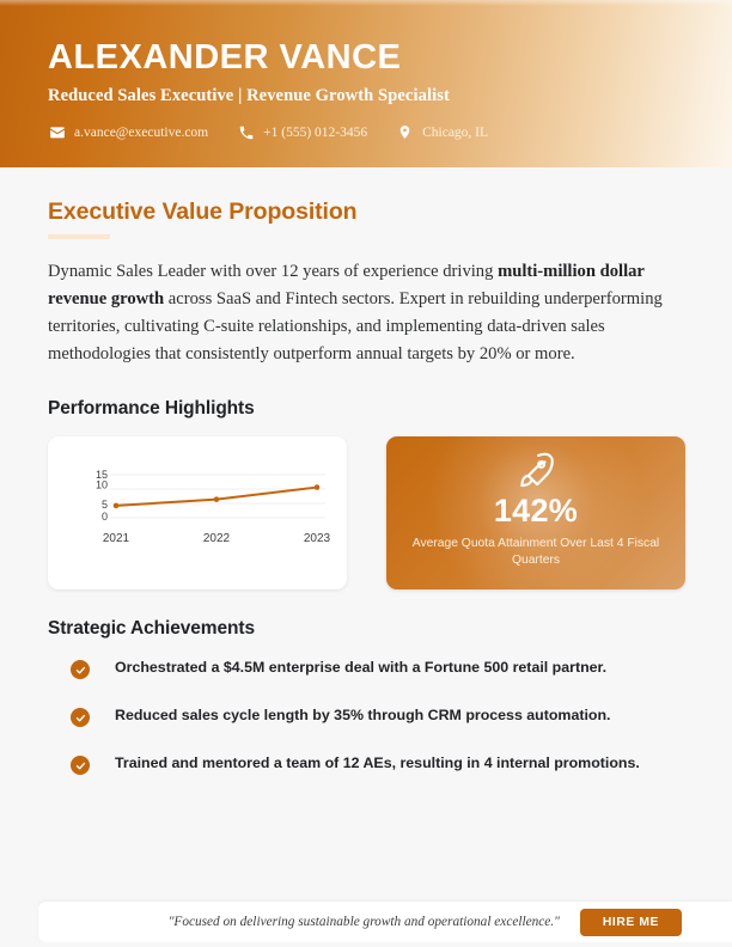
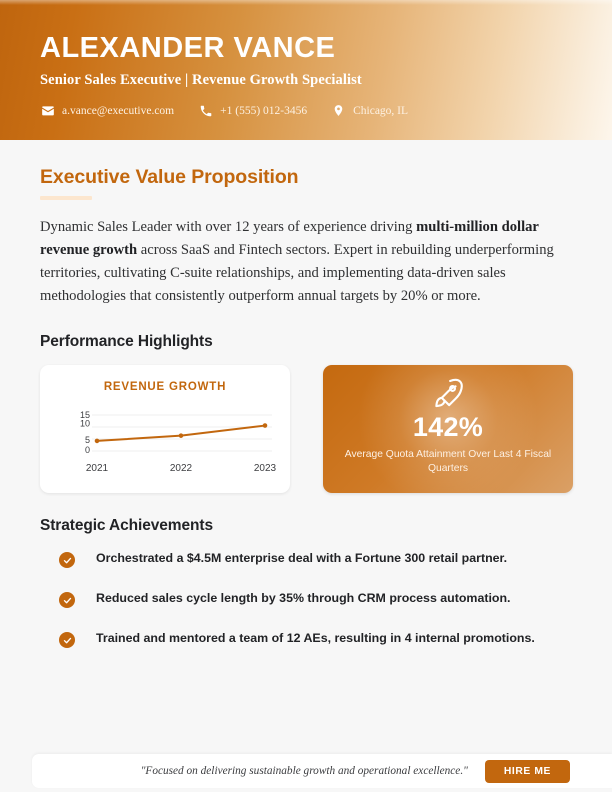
  ALEXANDER VANCE
- Reduced Sales Executive | Revenue Growth Specialist
+ Senior Sales Executive | Revenue Growth Specialist
  a.vance@executive.com
  +1 (555) 012-3456
  Chicago, IL
  Executive Value Proposition
  Dynamic Sales Leader with over 12 years of experience driving multi-million dollar revenue growth across SaaS and Fintech sectors. Expert in rebuilding underperforming territories, cultivating C-suite relationships, and implementing data-driven sales methodologies that consistently outperform annual targets by 20% or more.
  Performance Highlights
+ REVENUE GROWTH
  15
  10
  5
  0
  2021
  2022
  2023
  142%
  Average Quota Attainment Over Last 4 Fiscal Quarters
  Strategic Achievements
- Orchestrated a $4.5M enterprise deal with a Fortune 500 retail partner.
+ Orchestrated a $4.5M enterprise deal with a Fortune 300 retail partner.
  Reduced sales cycle length by 35% through CRM process automation.
  Trained and mentored a team of 12 AEs, resulting in 4 internal promotions.
  "Focused on delivering sustainable growth and operational excellence."
  HIRE ME
